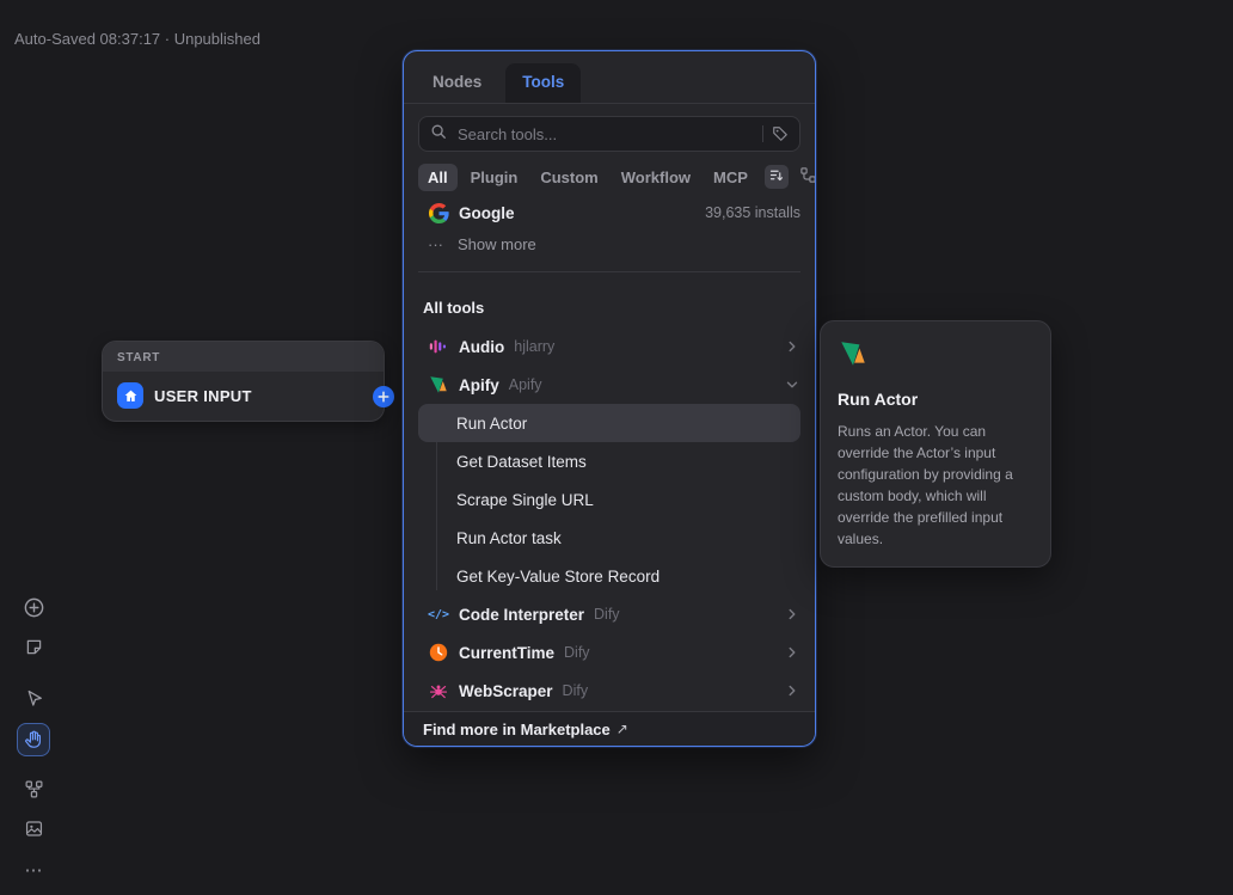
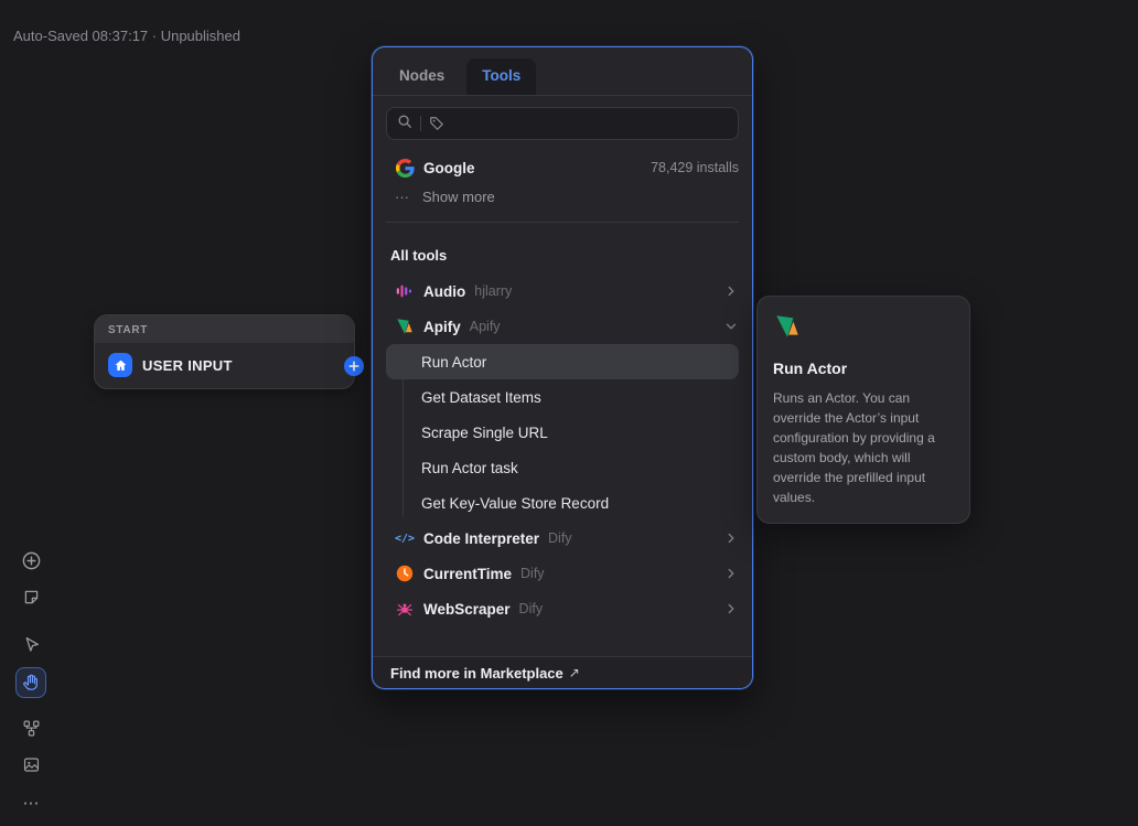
  Auto-Saved 08:37:17 · Unpublished
  START
  USER INPUT
  ⋯
  Nodes
  Tools
- Search tools...
- All
- Plugin
- Custom
- Workflow
- MCP
  Google
- 39,635 installs
+ 78,429 installs
  ···
  Show more
  All tools
  Audio
  hjlarry
  Apify
  Apify
  Run Actor
  Get Dataset Items
  Scrape Single URL
  Run Actor task
  Get Key-Value Store Record
  </>
  Code Interpreter
  Dify
  CurrentTime
  Dify
  WebScraper
  Dify
  Find more in Marketplace
  ↗
  Run Actor
  Runs an Actor. You can override the Actor’s input configuration by providing a custom body, which will override the prefilled input values.
